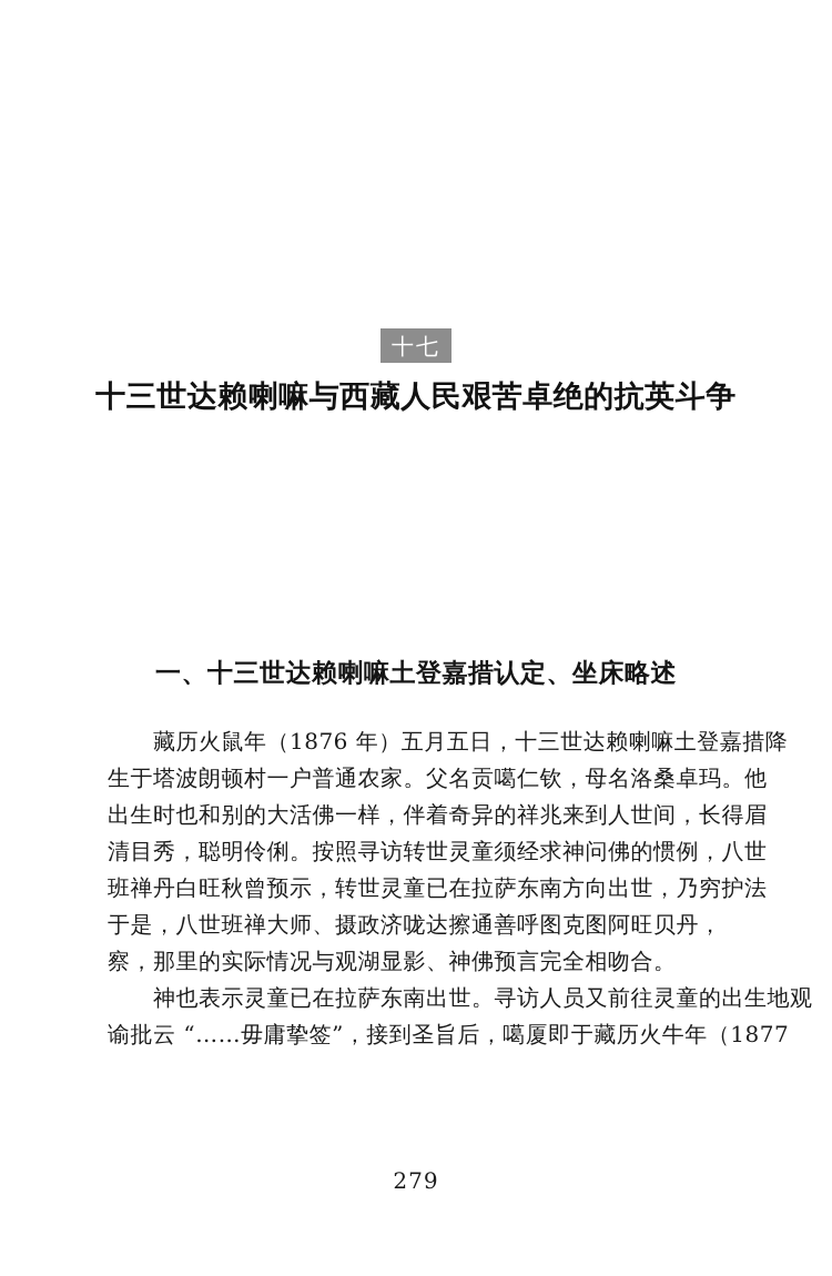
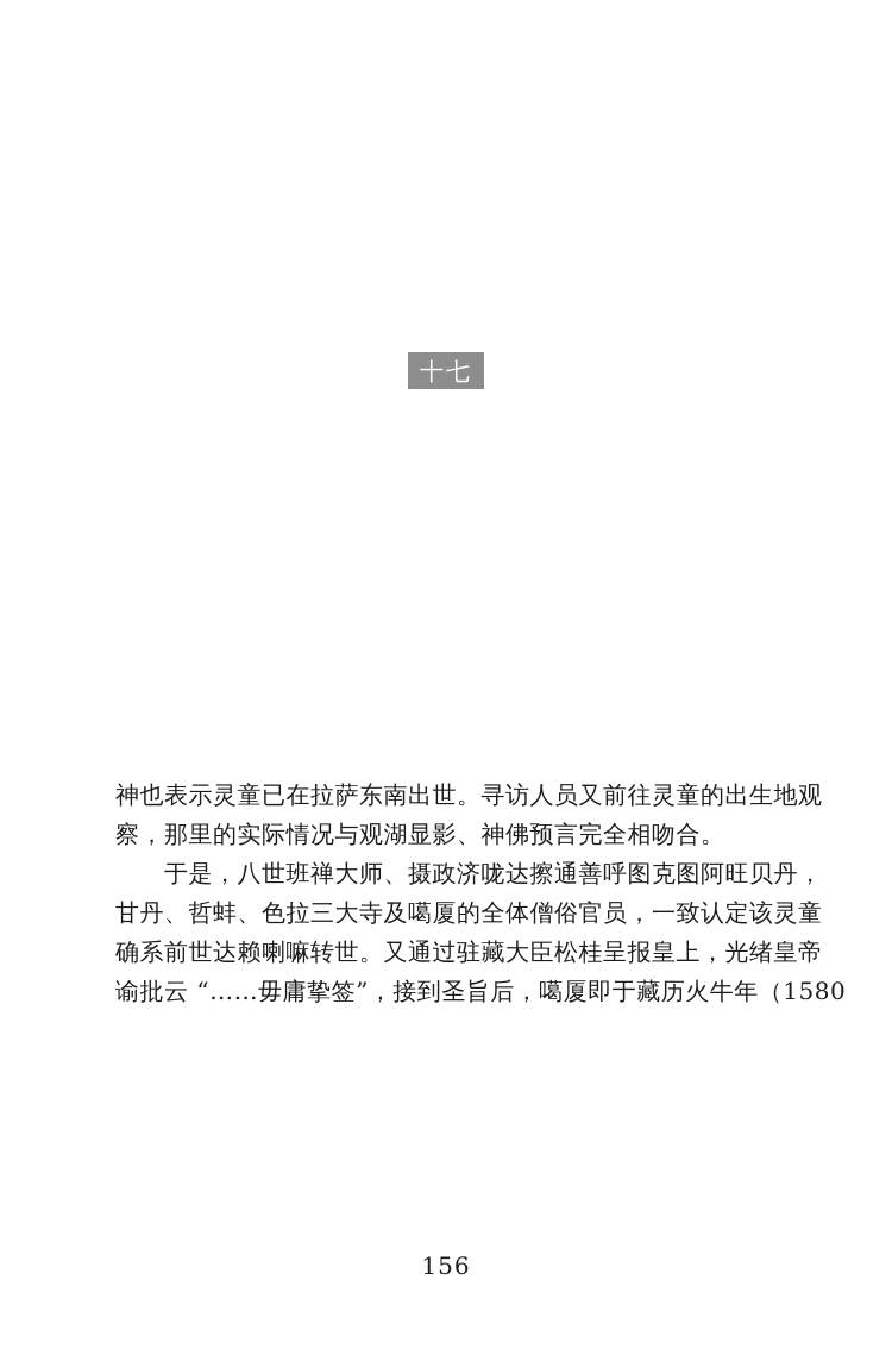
  十七
- 十三世达赖喇嘛与西藏人民艰苦卓绝的抗英斗争
- 一、十三世达赖喇嘛土登嘉措认定、坐床略述
- 藏历火鼠年（1876 年）五月五日，十三世达赖喇嘛土登嘉措降
- 生于塔波朗顿村一户普通农家。父名贡噶仁钦，母名洛桑卓玛。他
- 出生时也和别的大活佛一样，伴着奇异的祥兆来到人世间，长得眉
- 清目秀，聪明伶俐。按照寻访转世灵童须经求神问佛的惯例，八世
- 班禅丹白旺秋曾预示，转世灵童已在拉萨东南方向出世，乃穷护法
- 于是，八世班禅大师、摄政济咙达擦通善呼图克图阿旺贝丹，
+ 神也表示灵童已在拉萨东南出世。寻访人员又前往灵童的出生地观
  察，那里的实际情况与观湖显影、神佛预言完全相吻合。
- 神也表示灵童已在拉萨东南出世。寻访人员又前往灵童的出生地观
+ 于是，八世班禅大师、摄政济咙达擦通善呼图克图阿旺贝丹，
+ 甘丹、哲蚌、色拉三大寺及噶厦的全体僧俗官员，一致认定该灵童
+ 确系前世达赖喇嘛转世。又通过驻藏大臣松桂呈报皇上，光绪皇帝
- 谕批云 “……毋庸挚签”，接到圣旨后，噶厦即于藏历火牛年（1877
+ 谕批云 “……毋庸挚签”，接到圣旨后，噶厦即于藏历火牛年（1580
- 279
+ 156
